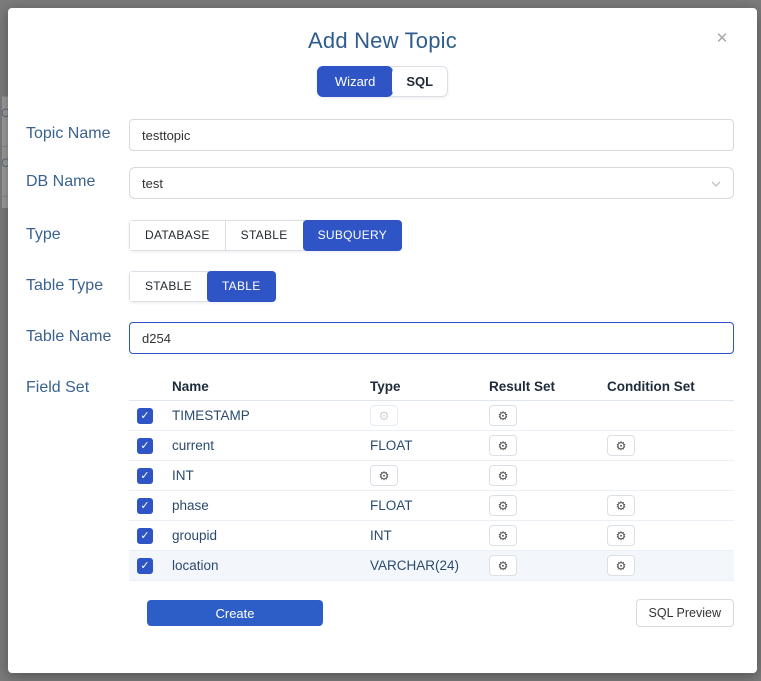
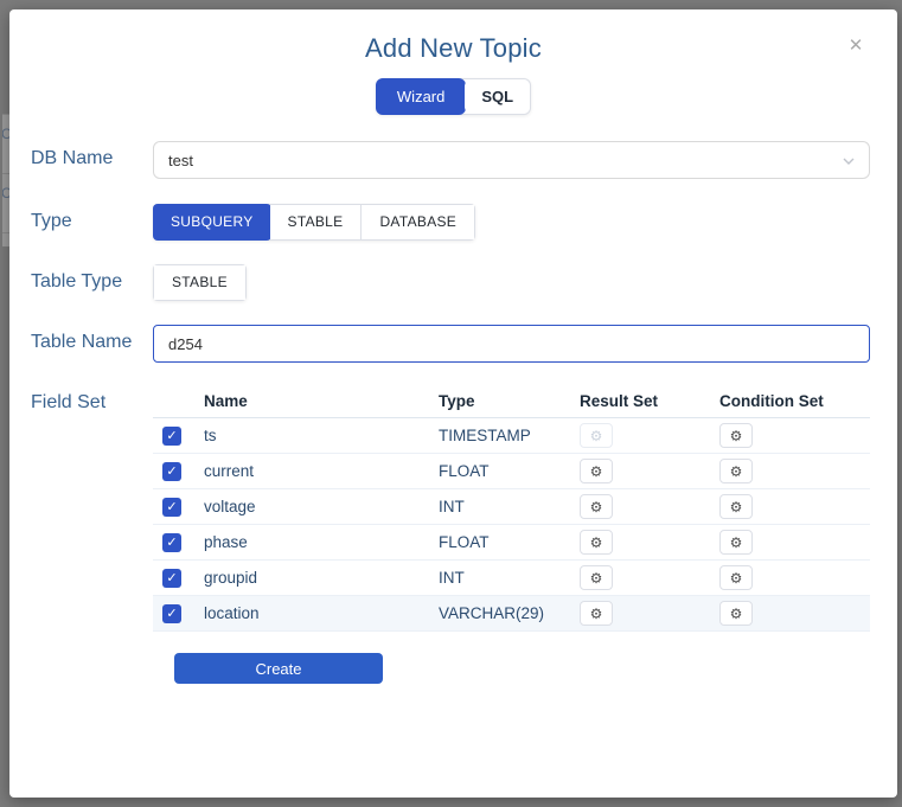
  C
  C
  Add New Topic
  ✕
  Wizard
  SQL
- Topic Name
- testtopic
  DB Name
  test
  Type
- DATABASE
+ SUBQUERY
  STABLE
- SUBQUERY
+ DATABASE
  Table Type
  STABLE
- TABLE
  Table Name
  d254
  Field Set
  Name
  Type
  Result Set
  Condition Set
  ✓
+ ts
  TIMESTAMP
  ⚙
  ⚙
  ✓
  current
  FLOAT
  ⚙
  ⚙
  ✓
+ voltage
  INT
  ⚙
  ⚙
  ✓
  phase
  FLOAT
  ⚙
  ⚙
  ✓
  groupid
  INT
  ⚙
  ⚙
  ✓
  location
- VARCHAR(24)
+ VARCHAR(29)
  ⚙
  ⚙
  Create
- SQL Preview
